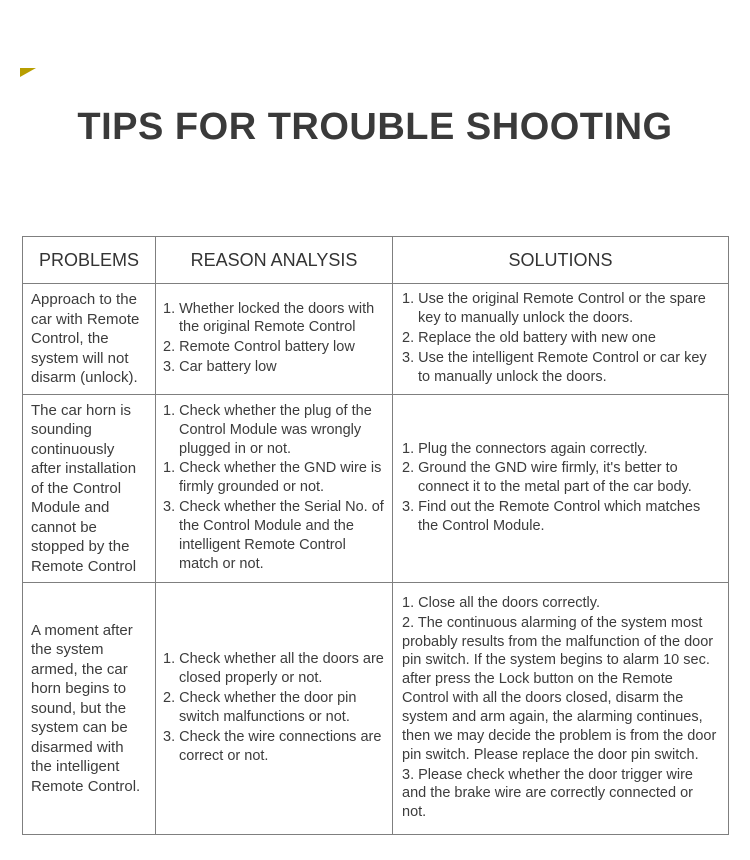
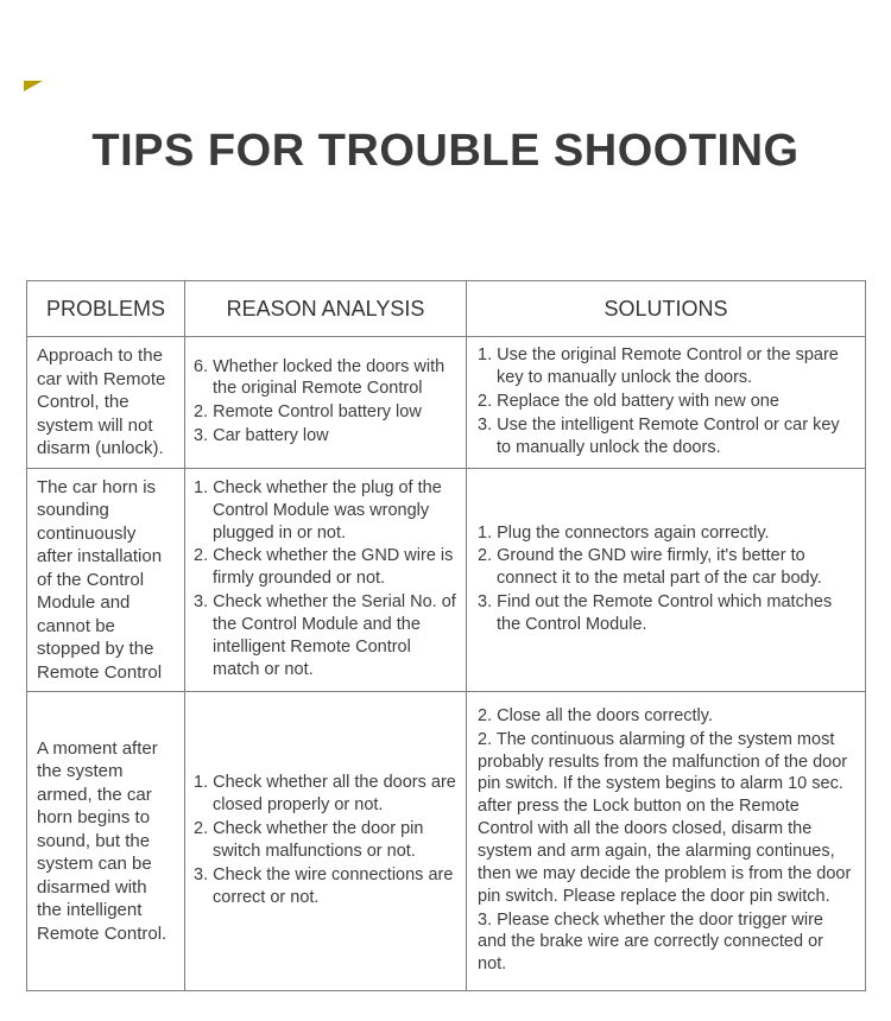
  TIPS FOR TROUBLE SHOOTING
  PROBLEMS	REASON ANALYSIS	SOLUTIONS
- Approach to the car with Remote Control, the system will not disarm (unlock).	1. Whether locked the doors with the original Remote Control 2. Remote Control battery low 3. Car battery low	1. Use the original Remote Control or the spare key to manually unlock the doors. 2. Replace the old battery with new one 3. Use the intelligent Remote Control or car key to manually unlock the doors.
+ Approach to the car with Remote Control, the system will not disarm (unlock).	6. Whether locked the doors with the original Remote Control 2. Remote Control battery low 3. Car battery low	1. Use the original Remote Control or the spare key to manually unlock the doors. 2. Replace the old battery with new one 3. Use the intelligent Remote Control or car key to manually unlock the doors.
- The car horn is sounding continuously after installation of the Control Module and cannot be stopped by the Remote Control	1. Check whether the plug of the Control Module was wrongly plugged in or not. 1. Check whether the GND wire is firmly grounded or not. 3. Check whether the Serial No. of the Control Module and the intelligent Remote Control match or not.	1. Plug the connectors again correctly. 2. Ground the GND wire firmly, it's better to connect it to the metal part of the car body. 3. Find out the Remote Control which matches the Control Module.
+ The car horn is sounding continuously after installation of the Control Module and cannot be stopped by the Remote Control	1. Check whether the plug of the Control Module was wrongly plugged in or not. 2. Check whether the GND wire is firmly grounded or not. 3. Check whether the Serial No. of the Control Module and the intelligent Remote Control match or not.	1. Plug the connectors again correctly. 2. Ground the GND wire firmly, it's better to connect it to the metal part of the car body. 3. Find out the Remote Control which matches the Control Module.
- A moment after the system armed, the car horn begins to sound, but the system can be disarmed with the intelligent Remote Control.	1. Check whether all the doors are closed properly or not. 2. Check whether the door pin switch malfunctions or not. 3. Check the wire connections are correct or not.	1. Close all the doors correctly. 2. The continuous alarming of the system most probably results from the malfunction of the door pin switch. If the system begins to alarm 10 sec. after press the Lock button on the Remote Control with all the doors closed, disarm the system and arm again, the alarming continues, then we may decide the problem is from the door pin switch. Please replace the door pin switch. 3. Please check whether the door trigger wire and the brake wire are correctly connected or not.
+ A moment after the system armed, the car horn begins to sound, but the system can be disarmed with the intelligent Remote Control.	1. Check whether all the doors are closed properly or not. 2. Check whether the door pin switch malfunctions or not. 3. Check the wire connections are correct or not.	2. Close all the doors correctly. 2. The continuous alarming of the system most probably results from the malfunction of the door pin switch. If the system begins to alarm 10 sec. after press the Lock button on the Remote Control with all the doors closed, disarm the system and arm again, the alarming continues, then we may decide the problem is from the door pin switch. Please replace the door pin switch. 3. Please check whether the door trigger wire and the brake wire are correctly connected or not.
